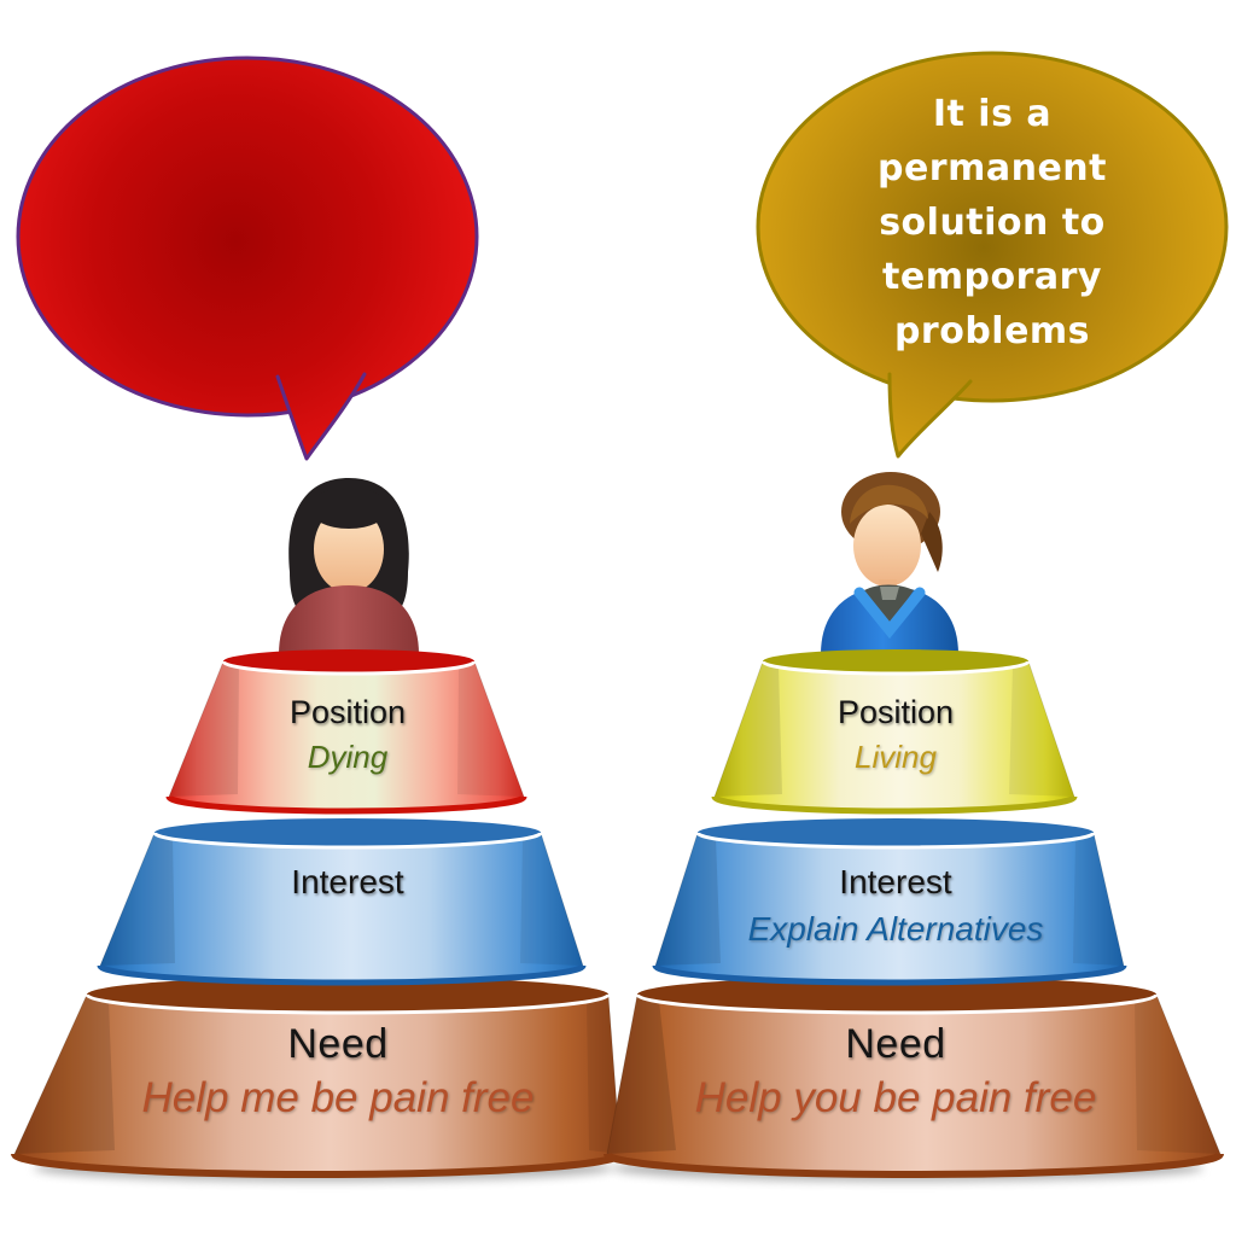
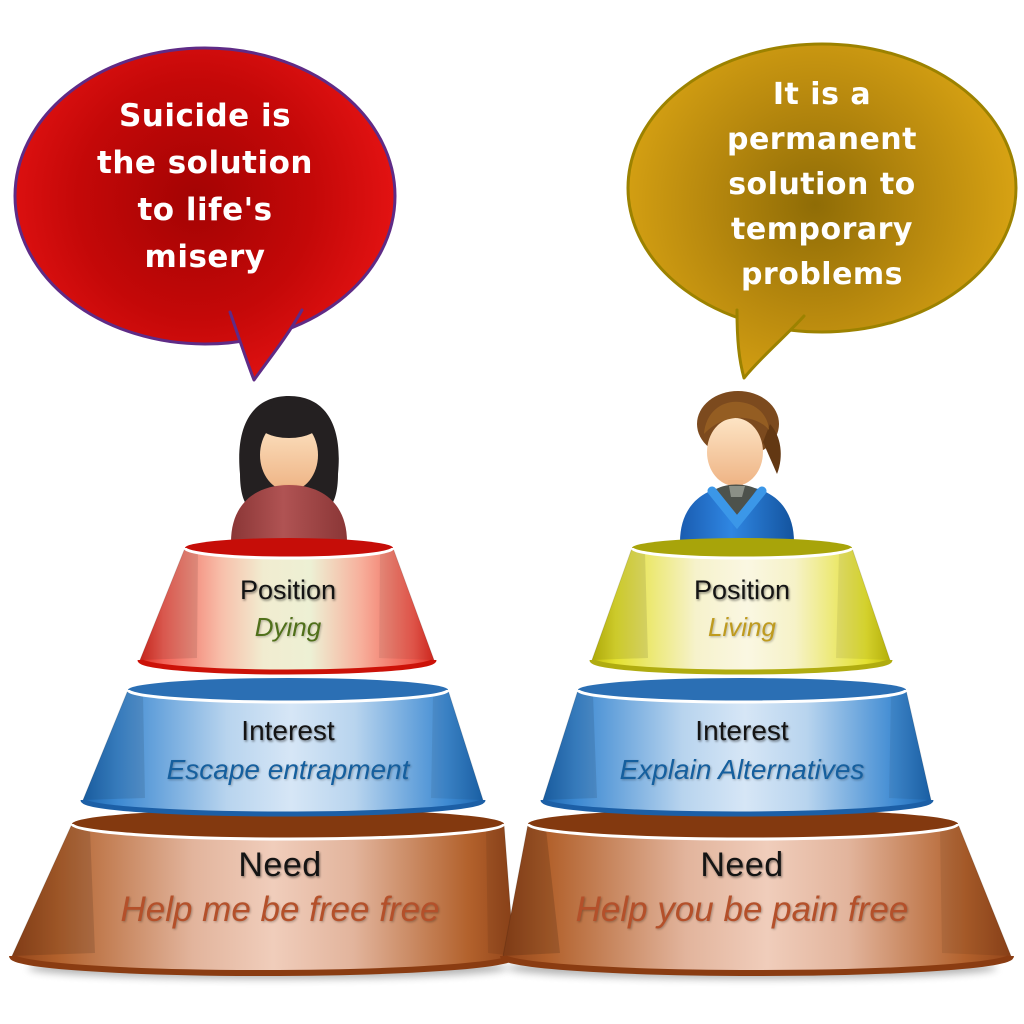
+ Suicide is
+ the solution
+ to life's
+ misery
  It is a
  permanent
  solution to
  temporary
  problems
  Position
  Dying
  Position
  Living
  Interest
+ Escape entrapment
  Interest
  Explain Alternatives
  Need
- Help me be pain free
+ Help me be free free
  Need
  Help you be pain free
